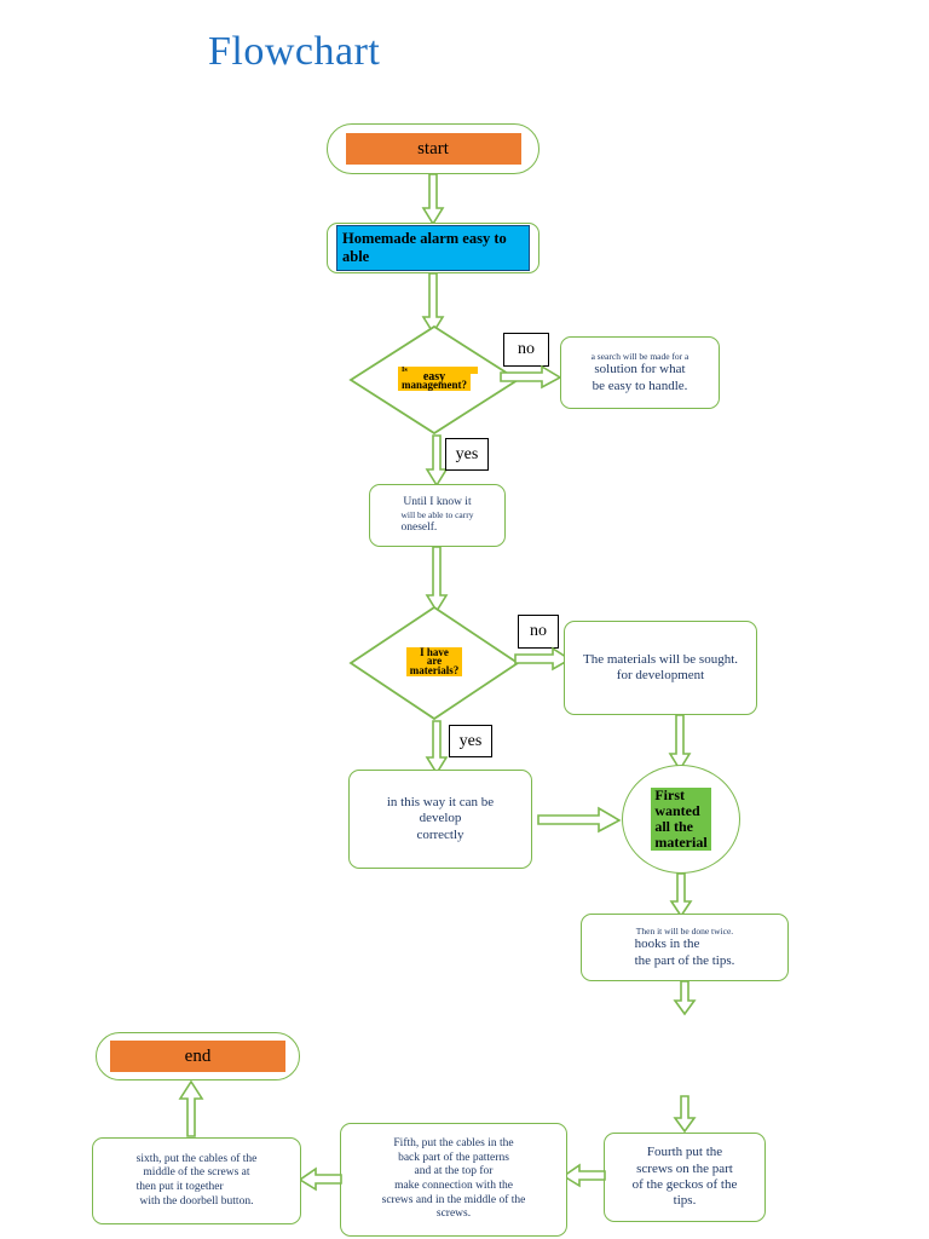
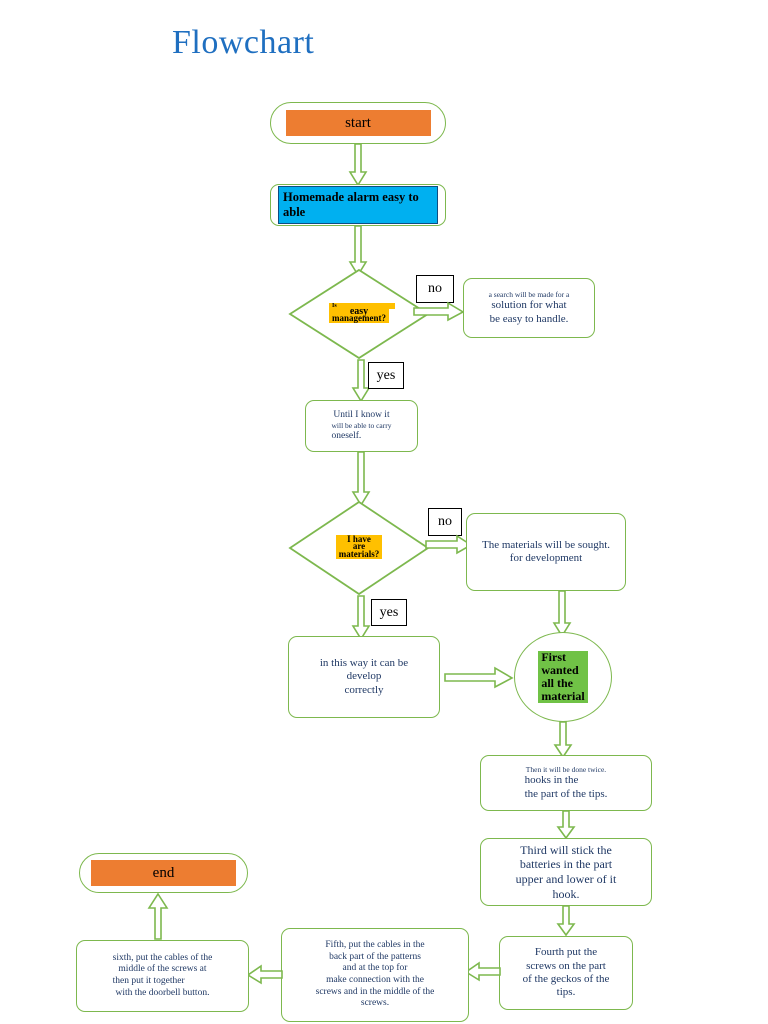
  Flowchart
  start
  Homemade alarm easy to able
  easy
  management?
  no
  a search will be made for a
  solution for what
  be easy to handle.
  yes
  Until I know it
  will be able to carry
  oneself.
  I have
  are
  materials?
  no
  The materials will be sought.
  for development
  yes
  in this way it can be
  develop
  correctly
  First
  wanted
  all the
  material
  Then it will be done twice.
  hooks in the
  the part of the tips.
+ Third will stick the
+ batteries in the part
+ upper and lower of it
+ hook.
  Fourth put the
  screws on the part
  of the geckos of the
  tips.
  Fifth, put the cables in the
  back part of the patterns
  and at the top for
  make connection with the
  screws and in the middle of the
  screws.
  sixth, put the cables of the
  middle of the screws at
  then put it together
  with the doorbell button.
  end
